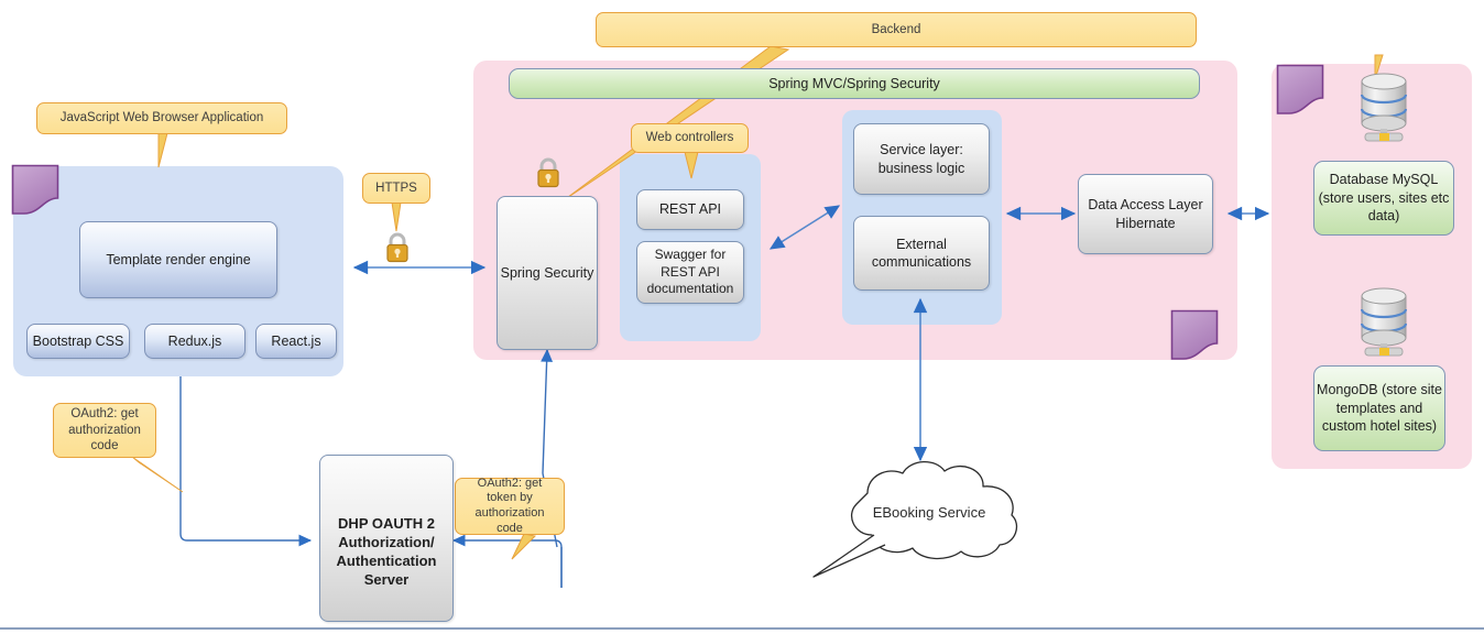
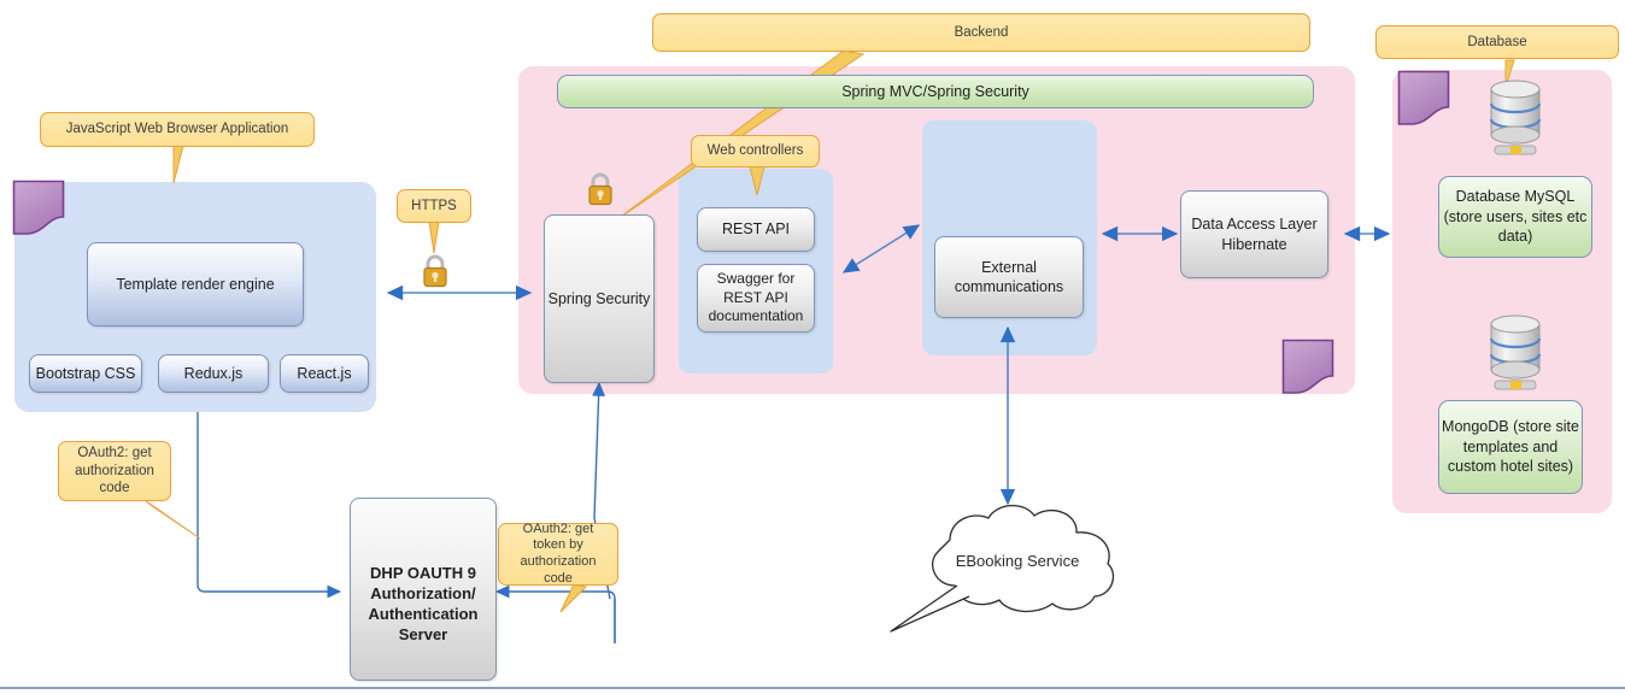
  Backend
+ Database
  JavaScript Web Browser Application
  HTTPS
  Web controllers
  OAuth2: get authorization code
  OAuth2: get token by authorization code
  Template render engine
  Bootstrap CSS
  Redux.js
  React.js
  Spring MVC/Spring Security
  Spring Security
  REST API
  Swagger for REST API documentation
- Service layer: business logic
  External communications
  Data Access Layer Hibernate
  Database MySQL (store users, sites etc data)
  MongoDB (store site templates and custom hotel sites)
- DHP OAUTH 2 Authorization/ Authentication Server
+ DHP OAUTH 9 Authorization/ Authentication Server
  EBooking Service
